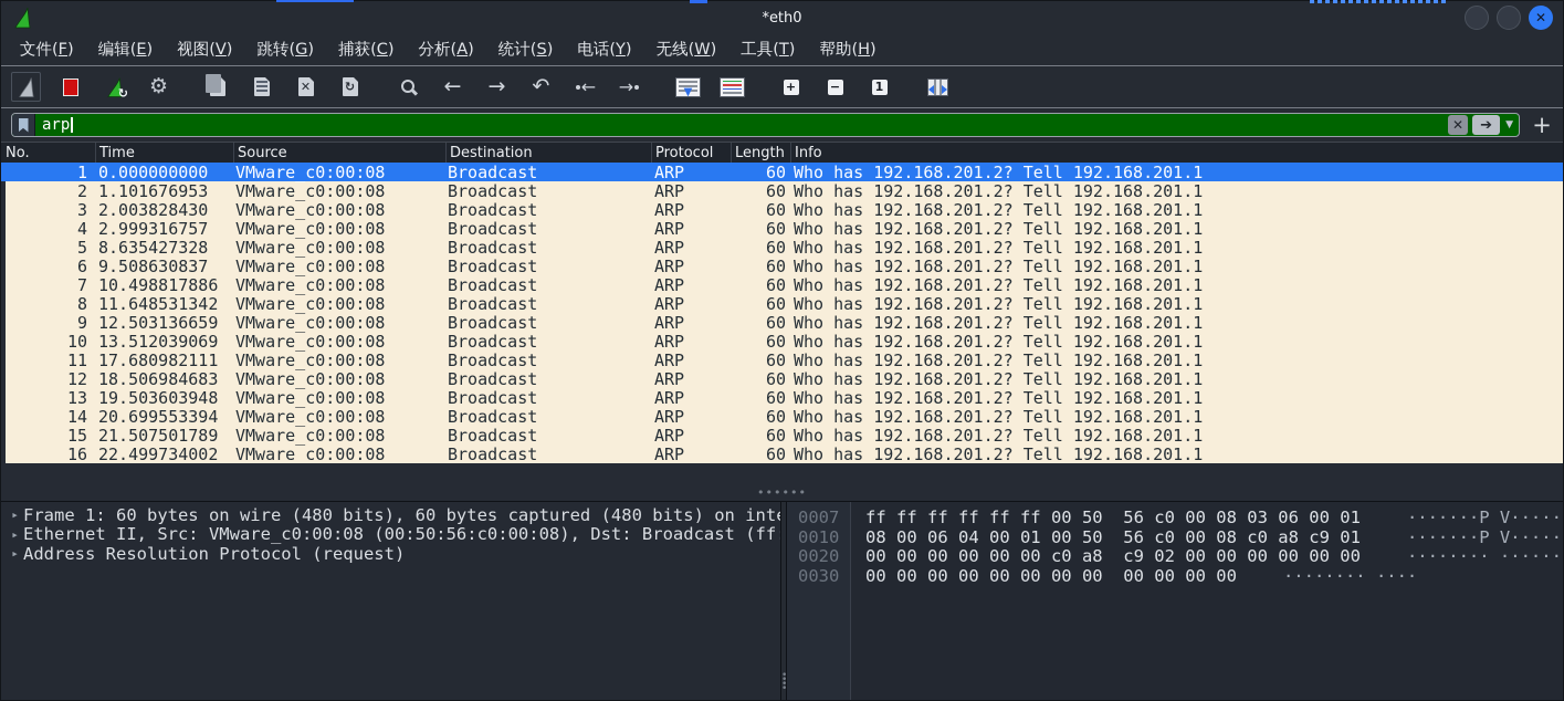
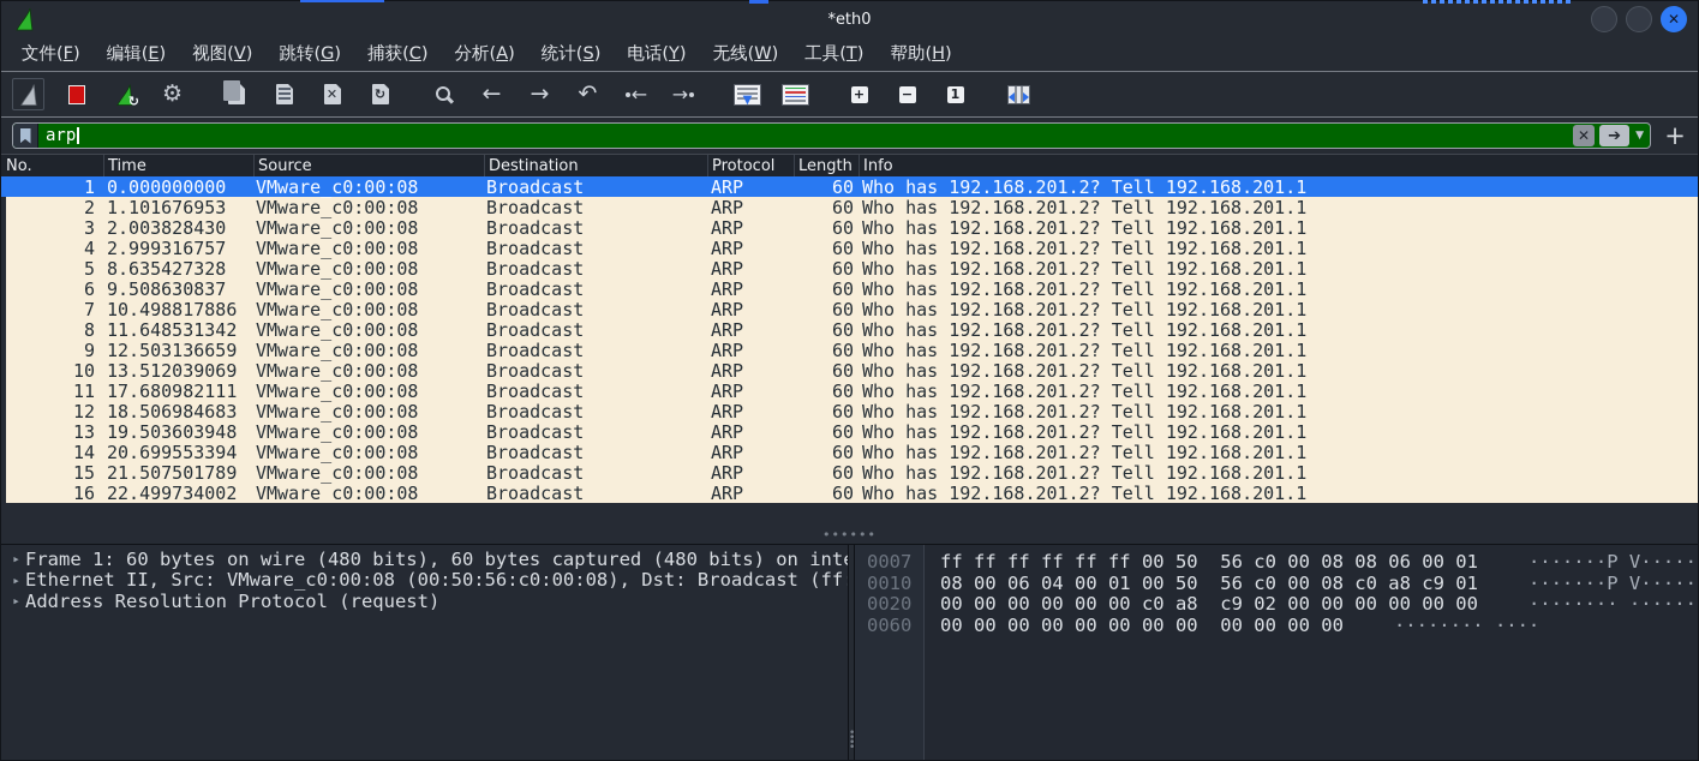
  *eth0
  ✕
  文件(F)
  编辑(E)
  视图(V)
  跳转(G)
  捕获(C)
  分析(A)
  统计(S)
  电话(Y)
  无线(W)
  工具(T)
  帮助(H)
  ↻
  ⚙
  ✕
  ↻
  ←
  →
  ↶
  ←
  →
  ▼
  +
  −
  1
  arp
  ✕
  ➔
  ▼
  +
  No.
  Time
  Source
  Destination
  Protocol
  Length
  Info
  1
  0.000000000
  VMware_c0:00:08
  Broadcast
  ARP
  60
  Who has 192.168.201.2? Tell 192.168.201.1
  2
  1.101676953
  VMware_c0:00:08
  Broadcast
  ARP
  60
  Who has 192.168.201.2? Tell 192.168.201.1
  3
  2.003828430
  VMware_c0:00:08
  Broadcast
  ARP
  60
  Who has 192.168.201.2? Tell 192.168.201.1
  4
  2.999316757
  VMware_c0:00:08
  Broadcast
  ARP
  60
  Who has 192.168.201.2? Tell 192.168.201.1
  5
  8.635427328
  VMware_c0:00:08
  Broadcast
  ARP
  60
  Who has 192.168.201.2? Tell 192.168.201.1
  6
  9.508630837
  VMware_c0:00:08
  Broadcast
  ARP
  60
  Who has 192.168.201.2? Tell 192.168.201.1
  7
  10.498817886
  VMware_c0:00:08
  Broadcast
  ARP
  60
  Who has 192.168.201.2? Tell 192.168.201.1
  8
  11.648531342
  VMware_c0:00:08
  Broadcast
  ARP
  60
  Who has 192.168.201.2? Tell 192.168.201.1
  9
  12.503136659
  VMware_c0:00:08
  Broadcast
  ARP
  60
  Who has 192.168.201.2? Tell 192.168.201.1
  10
  13.512039069
  VMware_c0:00:08
  Broadcast
  ARP
  60
  Who has 192.168.201.2? Tell 192.168.201.1
  11
  17.680982111
  VMware_c0:00:08
  Broadcast
  ARP
  60
  Who has 192.168.201.2? Tell 192.168.201.1
  12
  18.506984683
  VMware_c0:00:08
  Broadcast
  ARP
  60
  Who has 192.168.201.2? Tell 192.168.201.1
  13
  19.503603948
  VMware_c0:00:08
  Broadcast
  ARP
  60
  Who has 192.168.201.2? Tell 192.168.201.1
  14
  20.699553394
  VMware_c0:00:08
  Broadcast
  ARP
  60
  Who has 192.168.201.2? Tell 192.168.201.1
  15
  21.507501789
  VMware_c0:00:08
  Broadcast
  ARP
  60
  Who has 192.168.201.2? Tell 192.168.201.1
  16
  22.499734002
  VMware_c0:00:08
  Broadcast
  ARP
  60
  Who has 192.168.201.2? Tell 192.168.201.1
  ••••••
  ▸
  Frame 1: 60 bytes on wire (480 bits), 60 bytes captured (480 bits) on int
  ▸
  Ethernet II, Src: VMware_c0:00:08 (00:50:56:c0:00:08), Dst: Broadcast (ff
  ▸
  Address Resolution Protocol (request)
  •
  •
  •
  •
  0007
- ff ff ff ff ff ff 00 50 56 c0 00 08 03 06 00 01
+ ff ff ff ff ff ff 00 50 56 c0 00 08 08 06 00 01
  ·······P V·····
  0010
  08 00 06 04 00 01 00 50 56 c0 00 08 c0 a8 c9 01
  ·······P V·····
  0020
  00 00 00 00 00 00 c0 a8 c9 02 00 00 00 00 00 00
  ········ ······
- 0030
+ 0060
  00 00 00 00 00 00 00 00 00 00 00 00
  ········ ····
